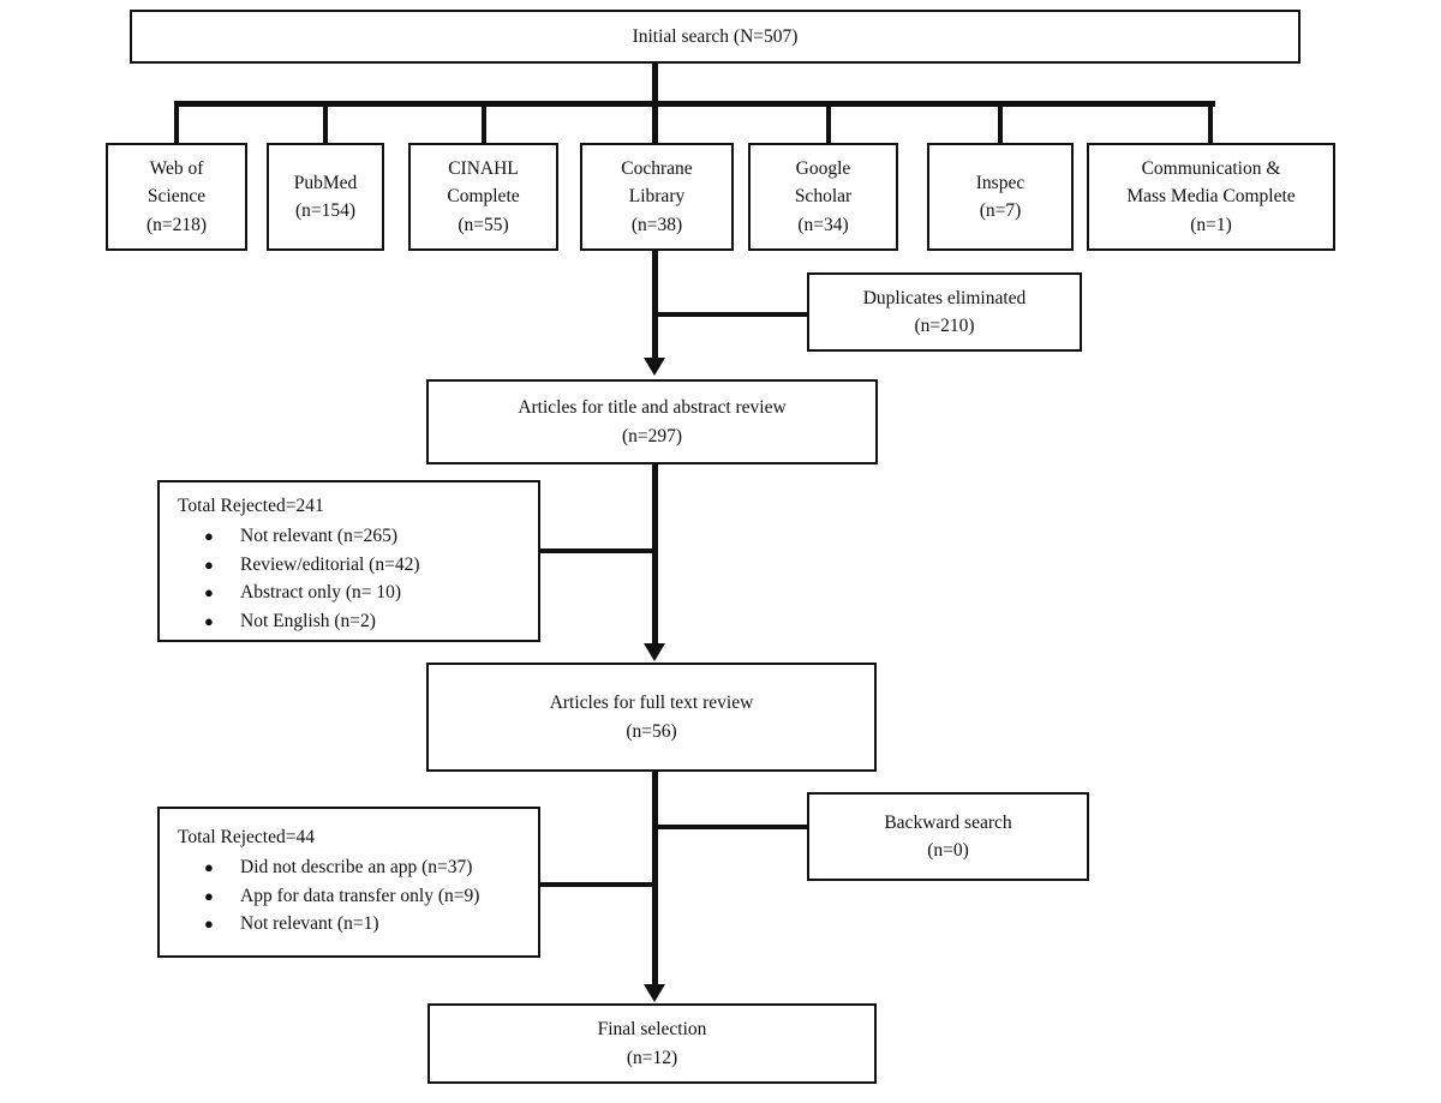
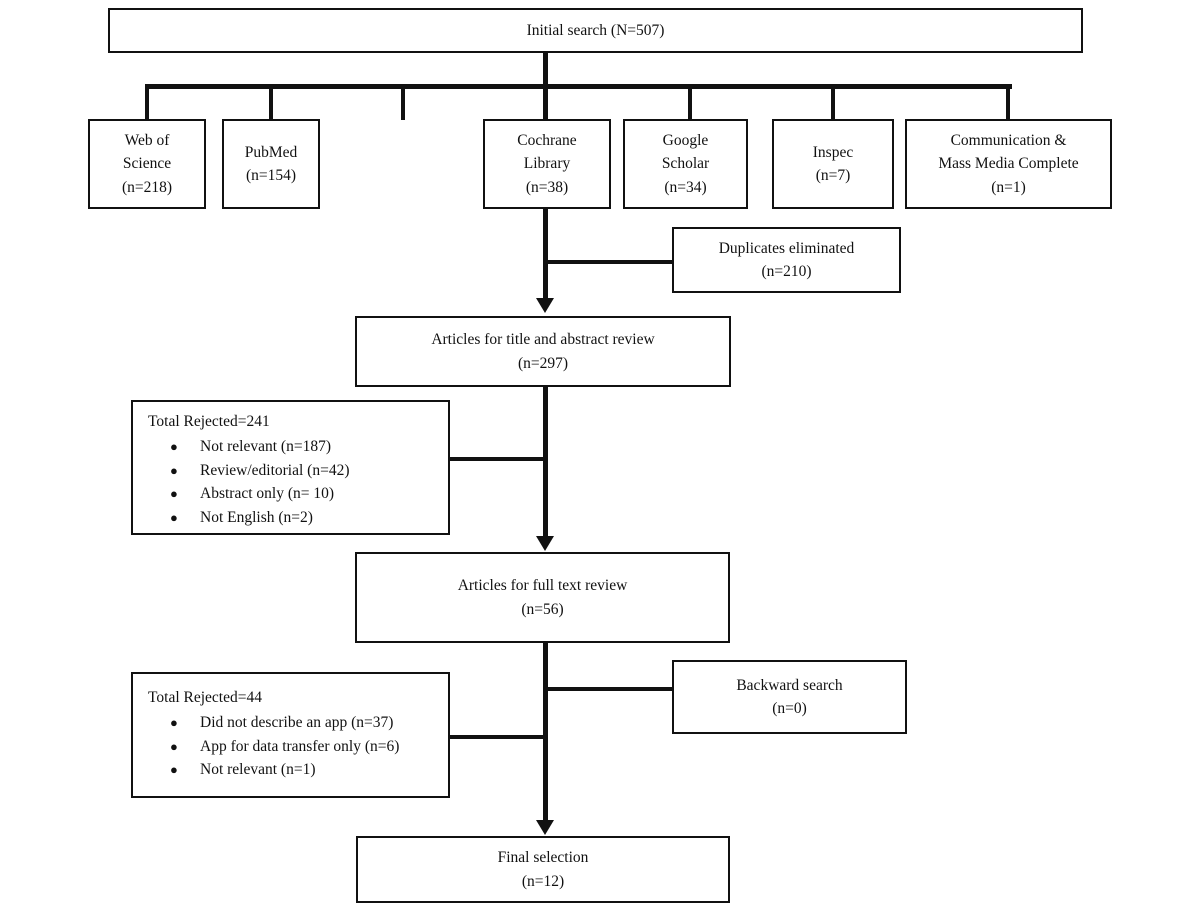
  Initial search (N=507)
  Web of
  Science
  (n=218)
  PubMed
  (n=154)
- CINAHL
- Complete
- (n=55)
  Cochrane
  Library
  (n=38)
  Google
  Scholar
  (n=34)
  Inspec
  (n=7)
  Communication &
  Mass Media Complete
  (n=1)
  Duplicates eliminated
  (n=210)
  Articles for title and abstract review
  (n=297)
  Total Rejected=241
  ●
- Not relevant (n=265)
+ Not relevant (n=187)
  ●
  Review/editorial (n=42)
  ●
  Abstract only (n= 10)
  ●
  Not English (n=2)
  Articles for full text review
  (n=56)
  Backward search
  (n=0)
  Total Rejected=44
  ●
  Did not describe an app (n=37)
  ●
- App for data transfer only (n=9)
+ App for data transfer only (n=6)
  ●
  Not relevant (n=1)
  Final selection
  (n=12)
